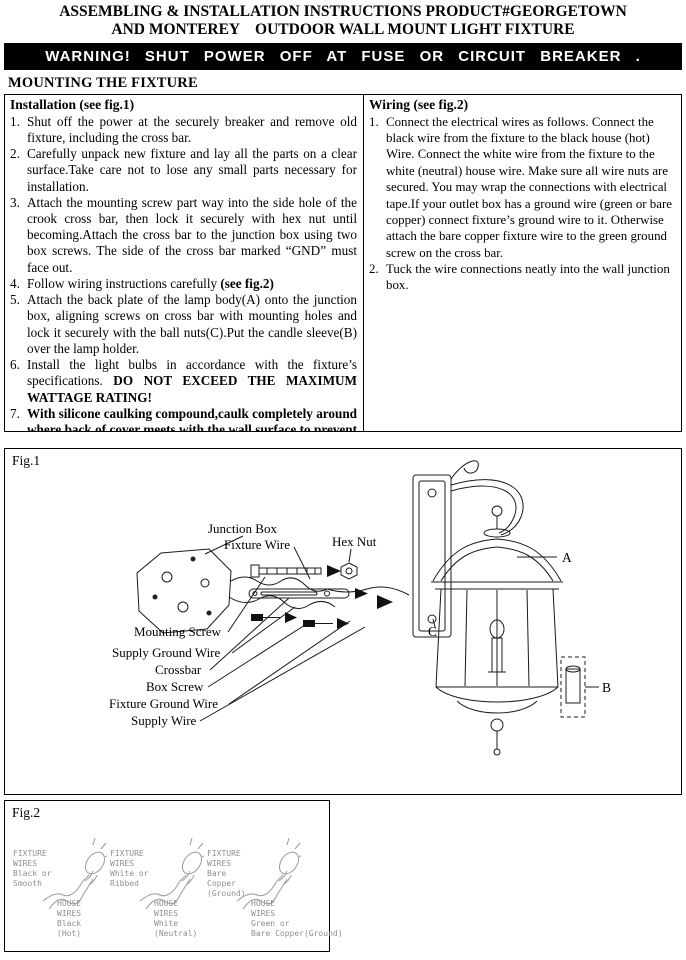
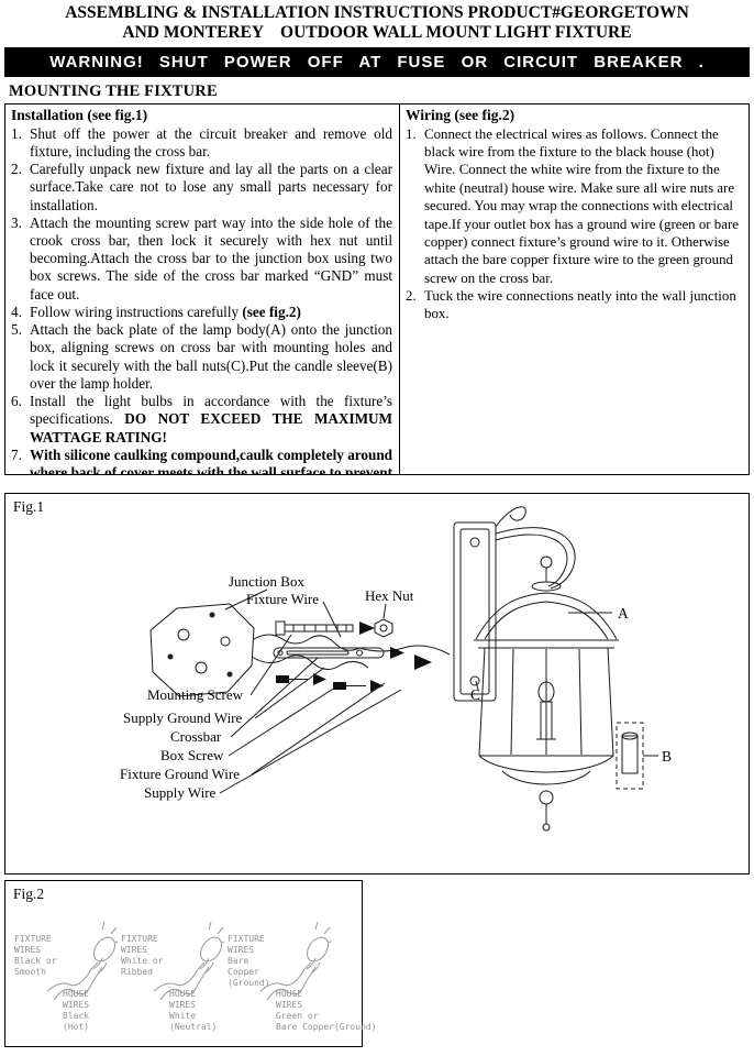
  ASSEMBLING & INSTALLATION INSTRUCTIONS PRODUCT#GEORGETOWN
  AND MONTEREY OUTDOOR WALL MOUNT LIGHT FIXTURE
  WARNING! SHUT POWER OFF AT FUSE OR CIRCUIT BREAKER .
  MOUNTING THE FIXTURE
  Installation (see fig.1)
  1.
- Shut off the power at the securely breaker and remove old fixture, including the cross bar.
+ Shut off the power at the circuit breaker and remove old fixture, including the cross bar.
  2.
  Carefully unpack new fixture and lay all the parts on a clear surface.Take care not to lose any small parts necessary for installation.
  3.
  Attach the mounting screw part way into the side hole of the crook cross bar, then lock it securely with hex nut until becoming.Attach the cross bar to the junction box using two box screws. The side of the cross bar marked “GND” must face out.
  4.
  Follow wiring instructions carefully (see fig.2)
  5.
  Attach the back plate of the lamp body(A) onto the junction box, aligning screws on cross bar with mounting holes and lock it securely with the ball nuts(C).Put the candle sleeve(B) over the lamp holder.
  6.
  Install the light bulbs in accordance with the fixture’s specifications. DO NOT EXCEED THE MAXIMUM WATTAGE RATING!
  7.
  With silicone caulking compound,caulk completely around where back of cover meets with the wall surface to prevent
  Wiring (see fig.2)
  1.
  Connect the electrical wires as follows. Connect the black wire from the fixture to the black house (hot) Wire. Connect the white wire from the fixture to the white (neutral) house wire. Make sure all wire nuts are secured. You may wrap the connections with electrical tape.If your outlet box has a ground wire (green or bare copper) connect fixture’s ground wire to it. Otherwise attach the bare copper fixture wire to the green ground screw on the cross bar.
  2.
  Tuck the wire connections neatly into the wall junction box.
  Junction Box
  Fixture Wire
  Hex Nut
  Mounting Screw
  Supply Ground Wire
  Crossbar
  Box Screw
  Fixture Ground Wire
  Supply Wire
  A
  B
  C
  Fig.1
  Fig.2
  FIXTURE
  WIRES
  Black or
  Smooth
  HOUSE
  WIRES
  Black
  (Hot)
  FIXTURE
  WIRES
  White or
  Ribbed
  HOUSE
  WIRES
  White
  (Neutral)
  FIXTURE
  WIRES
  Bare
  Copper
  (Ground)
  HOUSE
  WIRES
  Green or
  Bare Copper(Ground)
